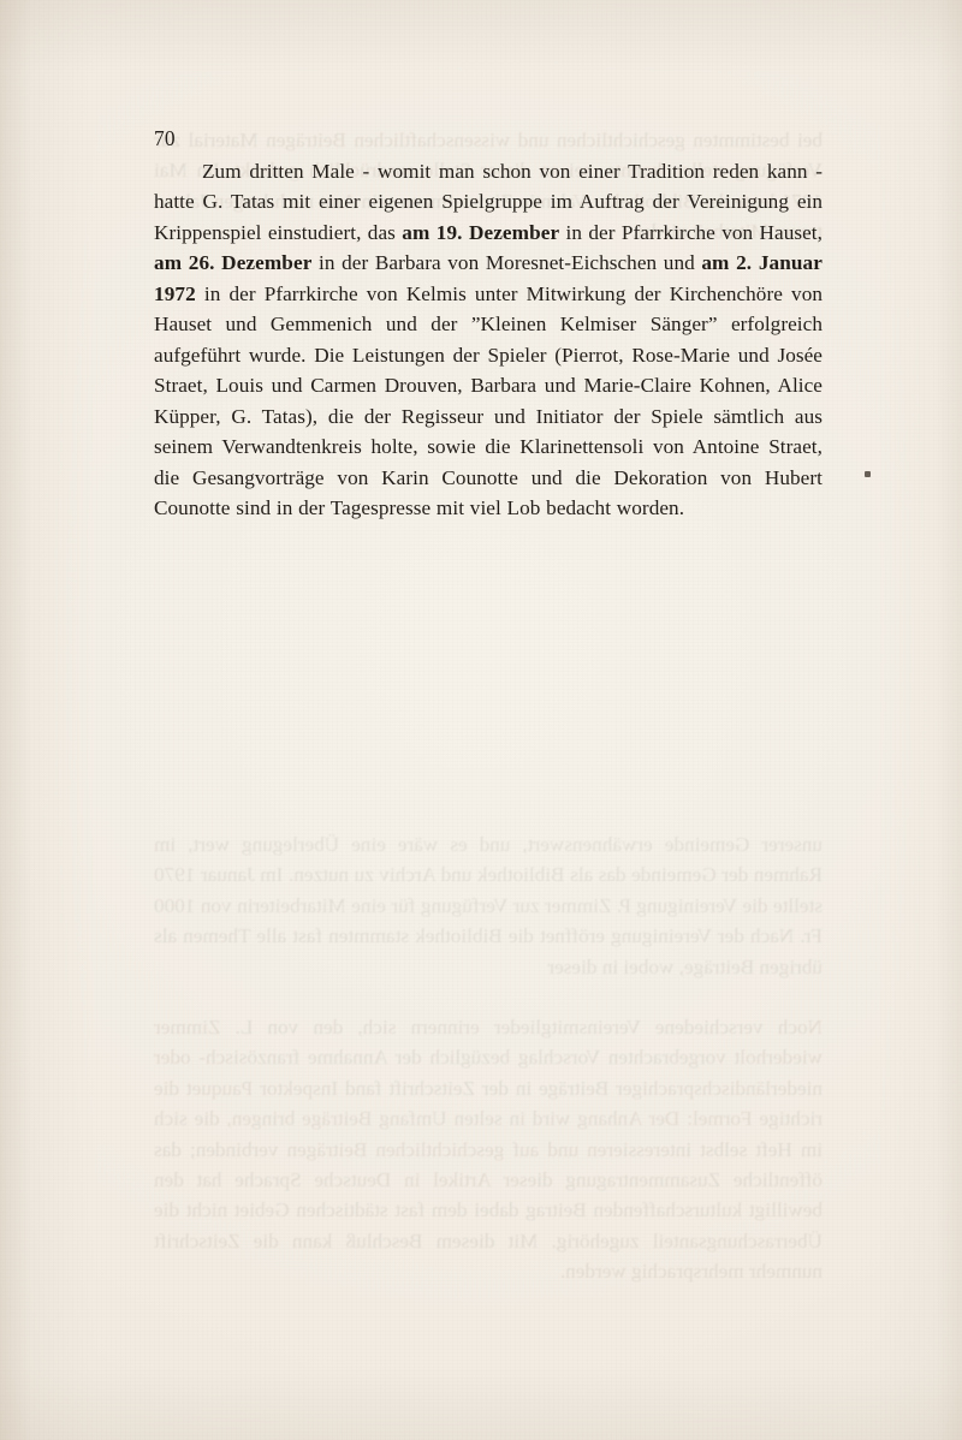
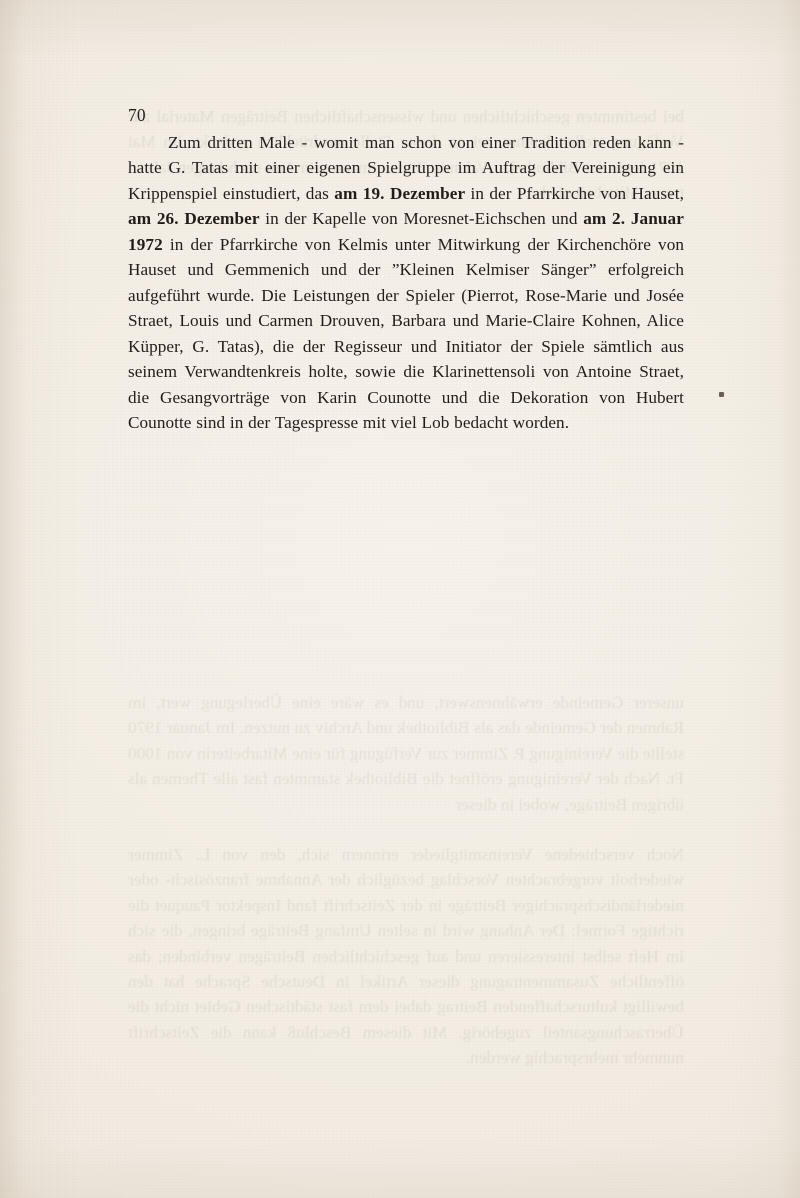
  70
- Zum dritten Male - womit man schon von einer Tradition reden kann - hatte G. Tatas mit einer eigenen Spielgruppe im Auftrag der Vereinigung ein Krippenspiel einstudiert, das am 19. Dezember in der Pfarrkirche von Hauset, am 26. Dezember in der Barbara von Moresnet-Eichschen und am 2. Januar 1972 in der Pfarrkirche von Kelmis unter Mitwirkung der Kirchenchöre von Hauset und Gemmenich und der ”Kleinen Kelmiser Sänger” erfolgreich aufgeführt wurde. Die Leistungen der Spieler (Pierrot, Rose-Marie und Josée Straet, Louis und Carmen Drouven, Barbara und Marie-Claire Kohnen, Alice Küpper, G. Tatas), die der Regisseur und Initiator der Spiele sämtlich aus seinem Verwandtenkreis holte, sowie die Klarinettensoli von Antoine Straet, die Gesangvorträge von Karin Counotte und die Dekoration von Hubert Counotte sind in der Tagespresse mit viel Lob bedacht worden.
+ Zum dritten Male - womit man schon von einer Tradition reden kann - hatte G. Tatas mit einer eigenen Spielgruppe im Auftrag der Vereinigung ein Krippenspiel einstudiert, das am 19. Dezember in der Pfarrkirche von Hauset, am 26. Dezember in der Kapelle von Moresnet-Eichschen und am 2. Januar 1972 in der Pfarrkirche von Kelmis unter Mitwirkung der Kirchenchöre von Hauset und Gemmenich und der ”Kleinen Kelmiser Sänger” erfolgreich aufgeführt wurde. Die Leistungen der Spieler (Pierrot, Rose-Marie und Josée Straet, Louis und Carmen Drouven, Barbara und Marie-Claire Kohnen, Alice Küpper, G. Tatas), die der Regisseur und Initiator der Spiele sämtlich aus seinem Verwandtenkreis holte, sowie die Klarinettensoli von Antoine Straet, die Gesangvorträge von Karin Counotte und die Dekoration von Hubert Counotte sind in der Tagespresse mit viel Lob bedacht worden.
